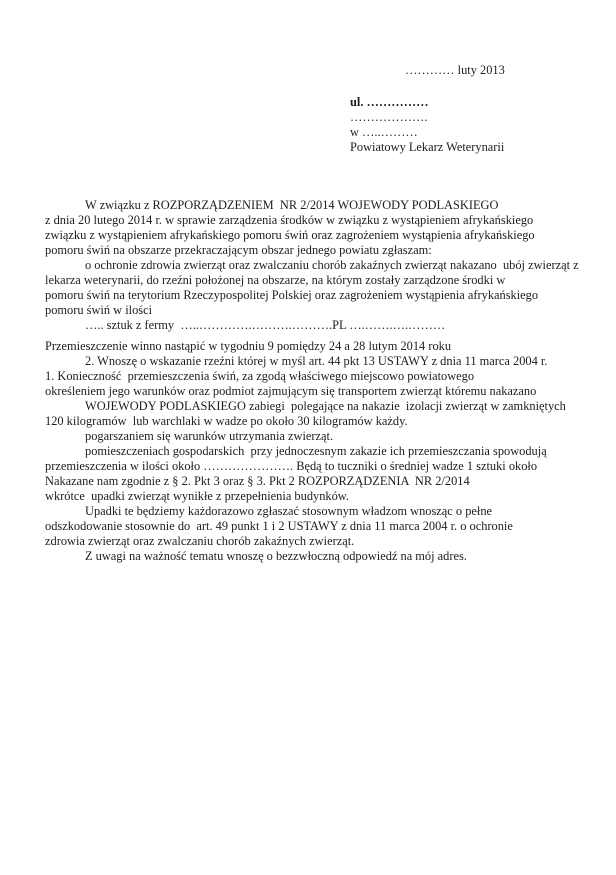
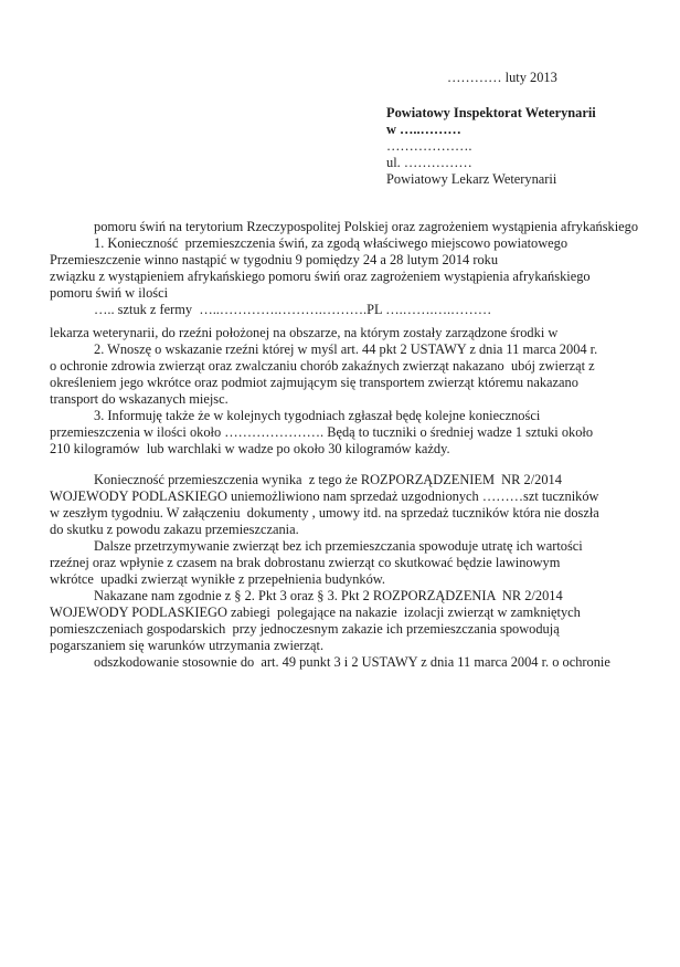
  ………… luty 2013
+ Powiatowy Inspektorat Weterynarii
- ul. ……………
+ w …..………
  ……………….
- w …..………
+ ul. ……………
  Powiatowy Lekarz Weterynarii
- W związku z ROZPORZĄDZENIEM NR 2/2014 WOJEWODY PODLASKIEGO
- z dnia 20 lutego 2014 r. w sprawie zarządzenia środków w związku z wystąpieniem afrykańskiego
- związku z wystąpieniem afrykańskiego pomoru świń oraz zagrożeniem wystąpienia afrykańskiego
+ pomoru świń na terytorium Rzeczypospolitej Polskiej oraz zagrożeniem wystąpienia afrykańskiego
- pomoru świń na obszarze przekraczającym obszar jednego powiatu zgłaszam:
- o ochronie zdrowia zwierząt oraz zwalczaniu chorób zakaźnych zwierząt nakazano ubój zwierząt z
+ 1. Konieczność przemieszczenia świń, za zgodą właściwego miejscowo powiatowego
- lekarza weterynarii, do rzeźni położonej na obszarze, na którym zostały zarządzone środki w
+ Przemieszczenie winno nastąpić w tygodniu 9 pomiędzy 24 a 28 lutym 2014 roku
- pomoru świń na terytorium Rzeczypospolitej Polskiej oraz zagrożeniem wystąpienia afrykańskiego
+ związku z wystąpieniem afrykańskiego pomoru świń oraz zagrożeniem wystąpienia afrykańskiego
  pomoru świń w ilości
  ….. sztuk z fermy …..………….……….……….PL ….…….….………
- Przemieszczenie winno nastąpić w tygodniu 9 pomiędzy 24 a 28 lutym 2014 roku
+ lekarza weterynarii, do rzeźni położonej na obszarze, na którym zostały zarządzone środki w
- 2. Wnoszę o wskazanie rzeźni której w myśl art. 44 pkt 13 USTAWY z dnia 11 marca 2004 r.
+ 2. Wnoszę o wskazanie rzeźni której w myśl art. 44 pkt 2 USTAWY z dnia 11 marca 2004 r.
- 1. Konieczność przemieszczenia świń, za zgodą właściwego miejscowo powiatowego
+ o ochronie zdrowia zwierząt oraz zwalczaniu chorób zakaźnych zwierząt nakazano ubój zwierząt z
- określeniem jego warunków oraz podmiot zajmującym się transportem zwierząt któremu nakazano
+ określeniem jego wkrótce oraz podmiot zajmującym się transportem zwierząt któremu nakazano
+ transport do wskazanych miejsc.
+ 3. Informuję także że w kolejnych tygodniach zgłaszał będę kolejne konieczności
- WOJEWODY PODLASKIEGO zabiegi polegające na nakazie izolacji zwierząt w zamkniętych
+ przemieszczenia w ilości około …………………. Będą to tuczniki o średniej wadze 1 sztuki około
- 120 kilogramów lub warchlaki w wadze po około 30 kilogramów każdy.
+ 210 kilogramów lub warchlaki w wadze po około 30 kilogramów każdy.
+ Konieczność przemieszczenia wynika z tego że ROZPORZĄDZENIEM NR 2/2014
+ WOJEWODY PODLASKIEGO uniemożliwiono nam sprzedaż uzgodnionych ………szt tuczników
+ w zeszłym tygodniu. W załączeniu dokumenty , umowy itd. na sprzedaż tuczników która nie doszła
+ do skutku z powodu zakazu przemieszczania.
+ Dalsze przetrzymywanie zwierząt bez ich przemieszczania spowoduje utratę ich wartości
+ rzeźnej oraz wpłynie z czasem na brak dobrostanu zwierząt co skutkować będzie lawinowym
- pogarszaniem się warunków utrzymania zwierząt.
+ wkrótce upadki zwierząt wynikłe z przepełnienia budynków.
- pomieszczeniach gospodarskich przy jednoczesnym zakazie ich przemieszczania spowodują
+ Nakazane nam zgodnie z § 2. Pkt 3 oraz § 3. Pkt 2 ROZPORZĄDZENIA NR 2/2014
- przemieszczenia w ilości około …………………. Będą to tuczniki o średniej wadze 1 sztuki około
+ WOJEWODY PODLASKIEGO zabiegi polegające na nakazie izolacji zwierząt w zamkniętych
- Nakazane nam zgodnie z § 2. Pkt 3 oraz § 3. Pkt 2 ROZPORZĄDZENIA NR 2/2014
+ pomieszczeniach gospodarskich przy jednoczesnym zakazie ich przemieszczania spowodują
- wkrótce upadki zwierząt wynikłe z przepełnienia budynków.
+ pogarszaniem się warunków utrzymania zwierząt.
- Upadki te będziemy każdorazowo zgłaszać stosownym władzom wnosząc o pełne
- odszkodowanie stosownie do art. 49 punkt 1 i 2 USTAWY z dnia 11 marca 2004 r. o ochronie
+ odszkodowanie stosownie do art. 49 punkt 3 i 2 USTAWY z dnia 11 marca 2004 r. o ochronie
- zdrowia zwierząt oraz zwalczaniu chorób zakaźnych zwierząt.
- Z uwagi na ważność tematu wnoszę o bezzwłoczną odpowiedź na mój adres.
